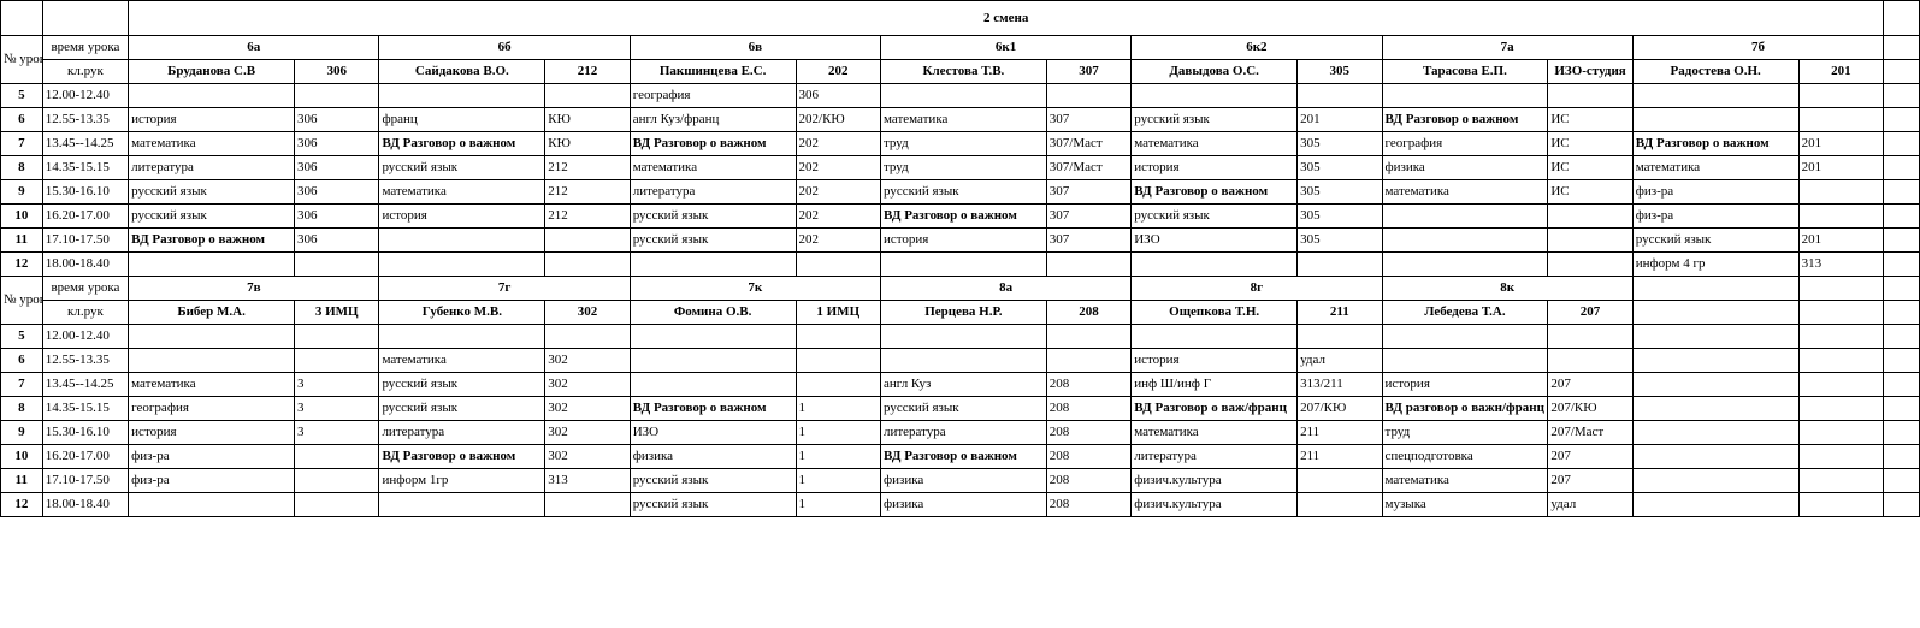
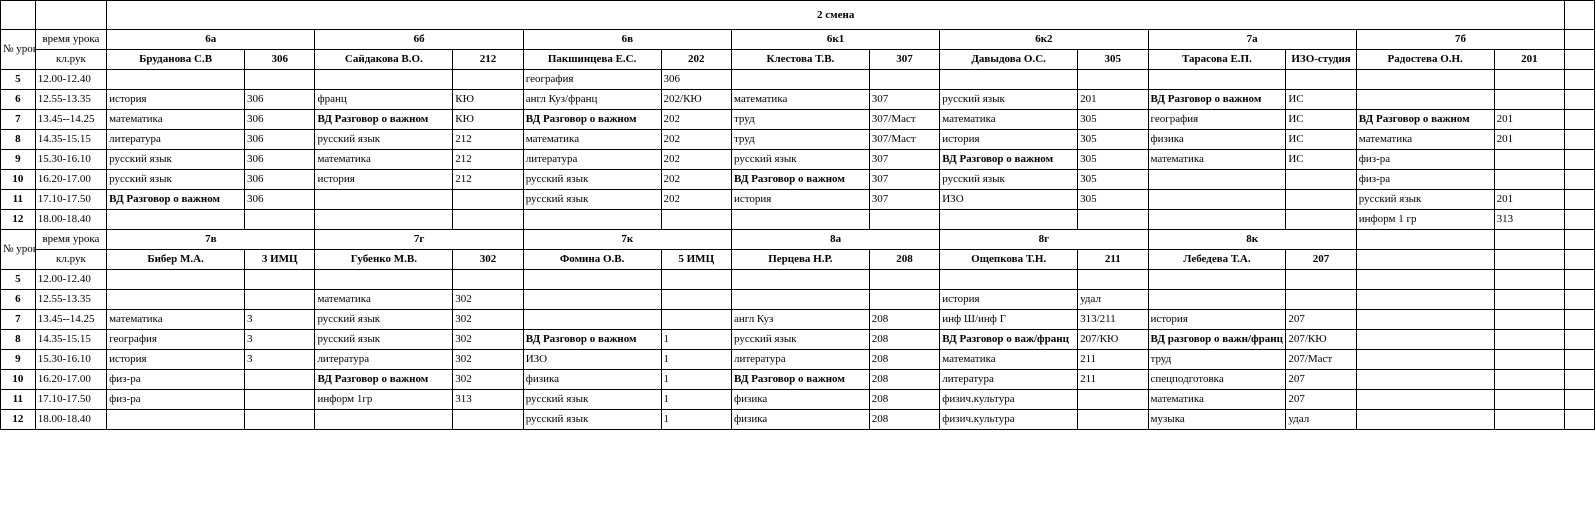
  		2 смена
  № уро	время урока	6а	6б	6в	6к1	6к2	7а	7б
  кл.рук	Бруданова С.В	306	Сайдакова В.О.	212	Пакшинцева Е.С.	202	Клестова Т.В.	307	Давыдова О.С.	305	Тарасова Е.П.	ИЗО-студия	Радостева О.Н.	201
  5	12.00-12.40					география	306
  6	12.55-13.35	история	306	франц	КЮ	англ Куз/франц	202/КЮ	математика	307	русский язык	201	ВД Разговор о важном	ИС
  7	13.45--14.25	математика	306	ВД Разговор о важном	КЮ	ВД Разговор о важном	202	труд	307/Маст	математика	305	география	ИС	ВД Разговор о важном	201
  8	14.35-15.15	литература	306	русский язык	212	математика	202	труд	307/Маст	история	305	физика	ИС	математика	201
  9	15.30-16.10	русский язык	306	математика	212	литература	202	русский язык	307	ВД Разговор о важном	305	математика	ИС	физ-ра
  10	16.20-17.00	русский язык	306	история	212	русский язык	202	ВД Разговор о важном	307	русский язык	305			физ-ра
  11	17.10-17.50	ВД Разговор о важном	306			русский язык	202	история	307	ИЗО	305			русский язык	201
- 12	18.00-18.40													информ 4 гр	313
+ 12	18.00-18.40													информ 1 гр	313
  № уро	время урока	7в	7г	7к	8а	8г	8к
- кл.рук	Бибер М.А.	3 ИМЦ	Губенко М.В.	302	Фомина О.В.	1 ИМЦ	Перцева Н.Р.	208	Ощепкова Т.Н.	211	Лебедева Т.А.	207
+ кл.рук	Бибер М.А.	3 ИМЦ	Губенко М.В.	302	Фомина О.В.	5 ИМЦ	Перцева Н.Р.	208	Ощепкова Т.Н.	211	Лебедева Т.А.	207
  5	12.00-12.40
  6	12.55-13.35			математика	302					история	удал
  7	13.45--14.25	математика	3	русский язык	302			англ Куз	208	инф Ш/инф Г	313/211	история	207
  8	14.35-15.15	география	3	русский язык	302	ВД Разговор о важном	1	русский язык	208	ВД Разговор о важ/франц	207/КЮ	ВД разговор о важн/франц	207/КЮ
  9	15.30-16.10	история	3	литература	302	ИЗО	1	литература	208	математика	211	труд	207/Маст
  10	16.20-17.00	физ-ра		ВД Разговор о важном	302	физика	1	ВД Разговор о важном	208	литература	211	спецподготовка	207
  11	17.10-17.50	физ-ра		информ 1гр	313	русский язык	1	физика	208	физич.культура		математика	207
  12	18.00-18.40					русский язык	1	физика	208	физич.культура		музыка	удал
